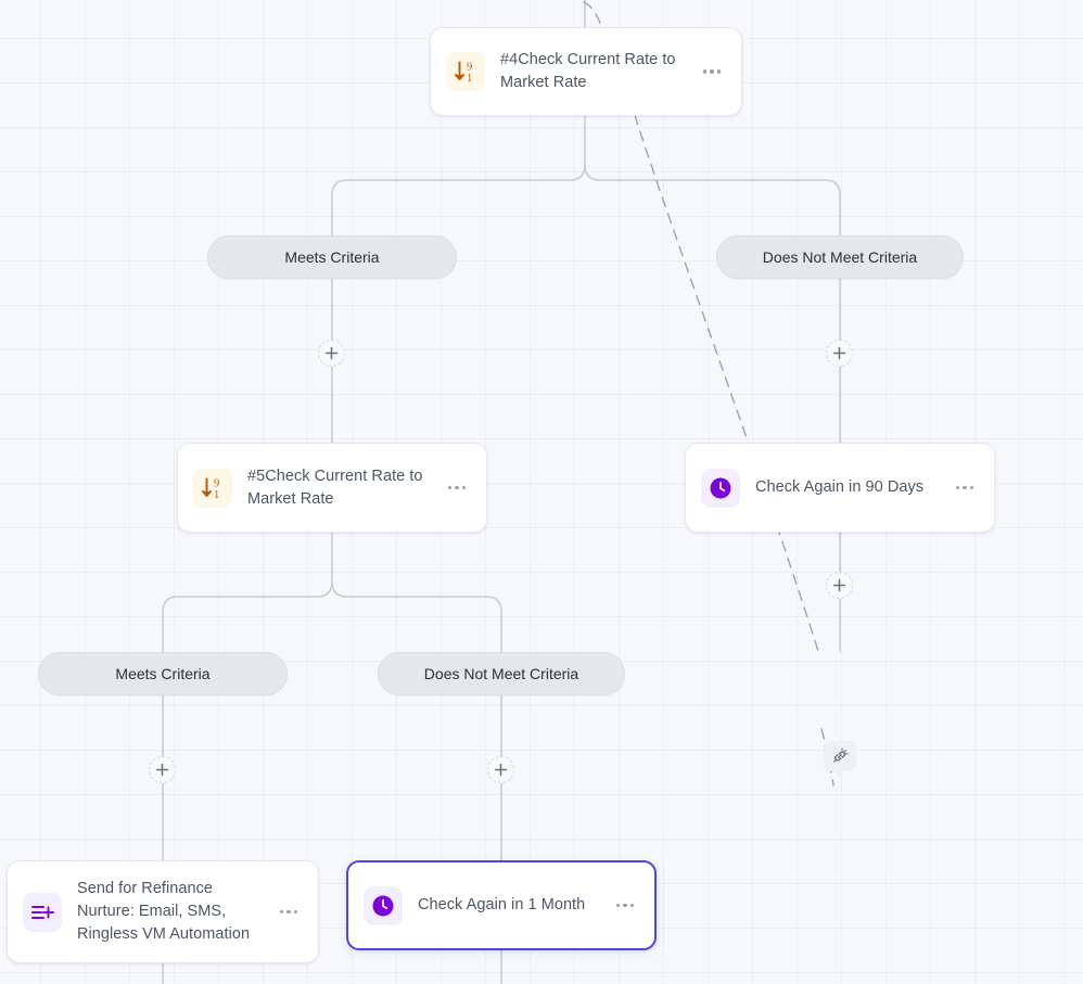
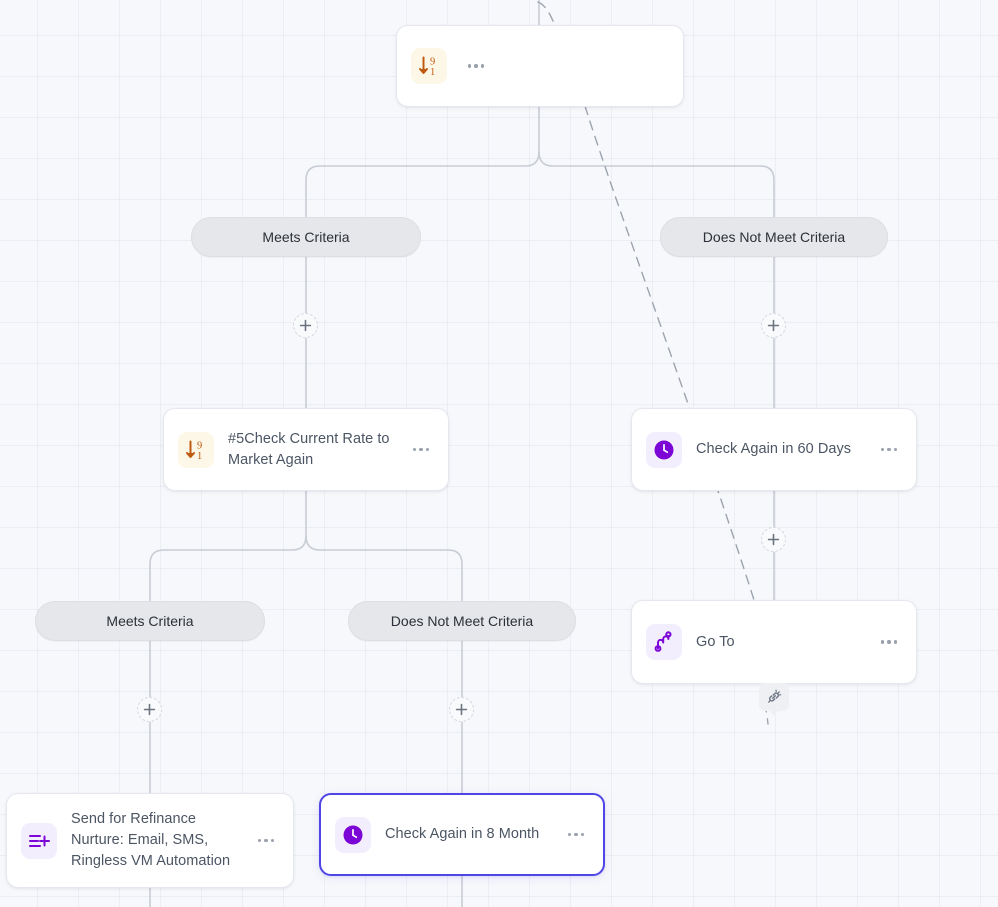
  9
  1
- #4Check Current Rate to Market Rate
  Meets Criteria
  Does Not Meet Criteria
  9
  1
- #5Check Current Rate to Market Rate
+ #5Check Current Rate to Market Again
- Check Again in 90 Days
+ Check Again in 60 Days
+ Go To
  Meets Criteria
  Does Not Meet Criteria
  Send for Refinance Nurture: Email, SMS, Ringless VM Automation
- Check Again in 1 Month
+ Check Again in 8 Month
